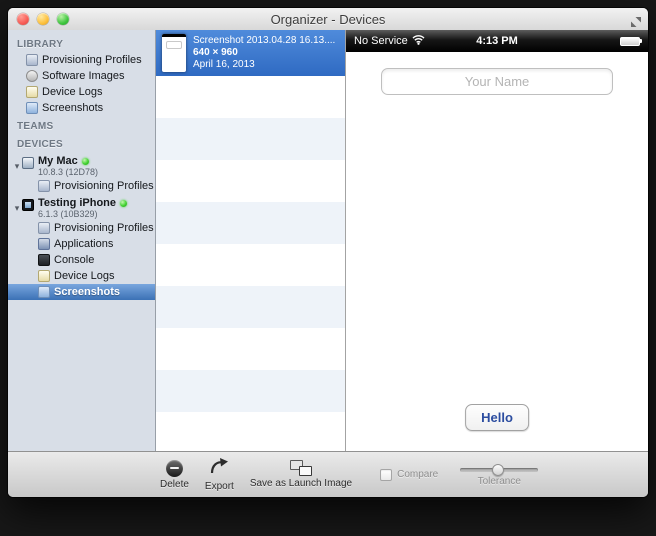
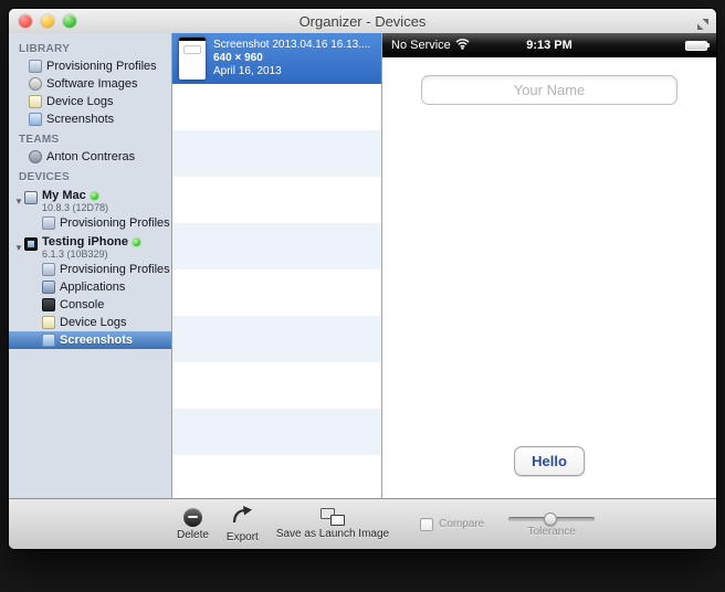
  Organizer - Devices
  LIBRARY
  Provisioning Profiles
  Software Images
  Device Logs
  Screenshots
  TEAMS
+ Anton Contreras
  DEVICES
  My Mac
  10.8.3 (12D78)
  Provisioning Profiles
  Testing iPhone
  6.1.3 (10B329)
  Provisioning Profiles
  Applications
  Console
  Device Logs
  Screenshots
- Screenshot 2013.04.28 16.13....
+ Screenshot 2013.04.16 16.13....
  640 × 960
  April 16, 2013
  No Service
- 4:13 PM
+ 9:13 PM
  Your Name
  Hello
  Delete
  Export
  Save as Launch Image
  Compare
  Tolerance
